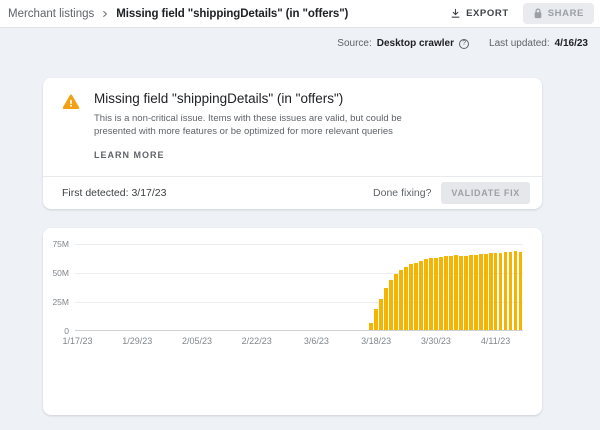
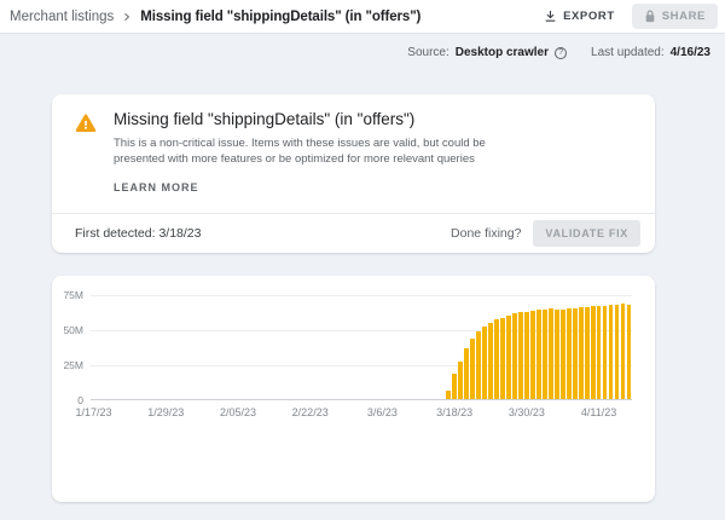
  Merchant listings
  Missing field "shippingDetails" (in "offers")
  EXPORT
  SHARE
  Source:
  Desktop crawler
  Last updated:
  4/16/23
  Missing field "shippingDetails" (in "offers")
  This is a non-critical issue. Items with these issues are valid, but could be presented with more features or be optimized for more relevant queries
  LEARN MORE
- First detected: 3/17/23
+ First detected: 3/18/23
  Done fixing?
  VALIDATE FIX
  0
  25M
  50M
  75M
  1/17/23
  1/29/23
  2/05/23
  2/22/23
  3/6/23
  3/18/23
  3/30/23
  4/11/23
